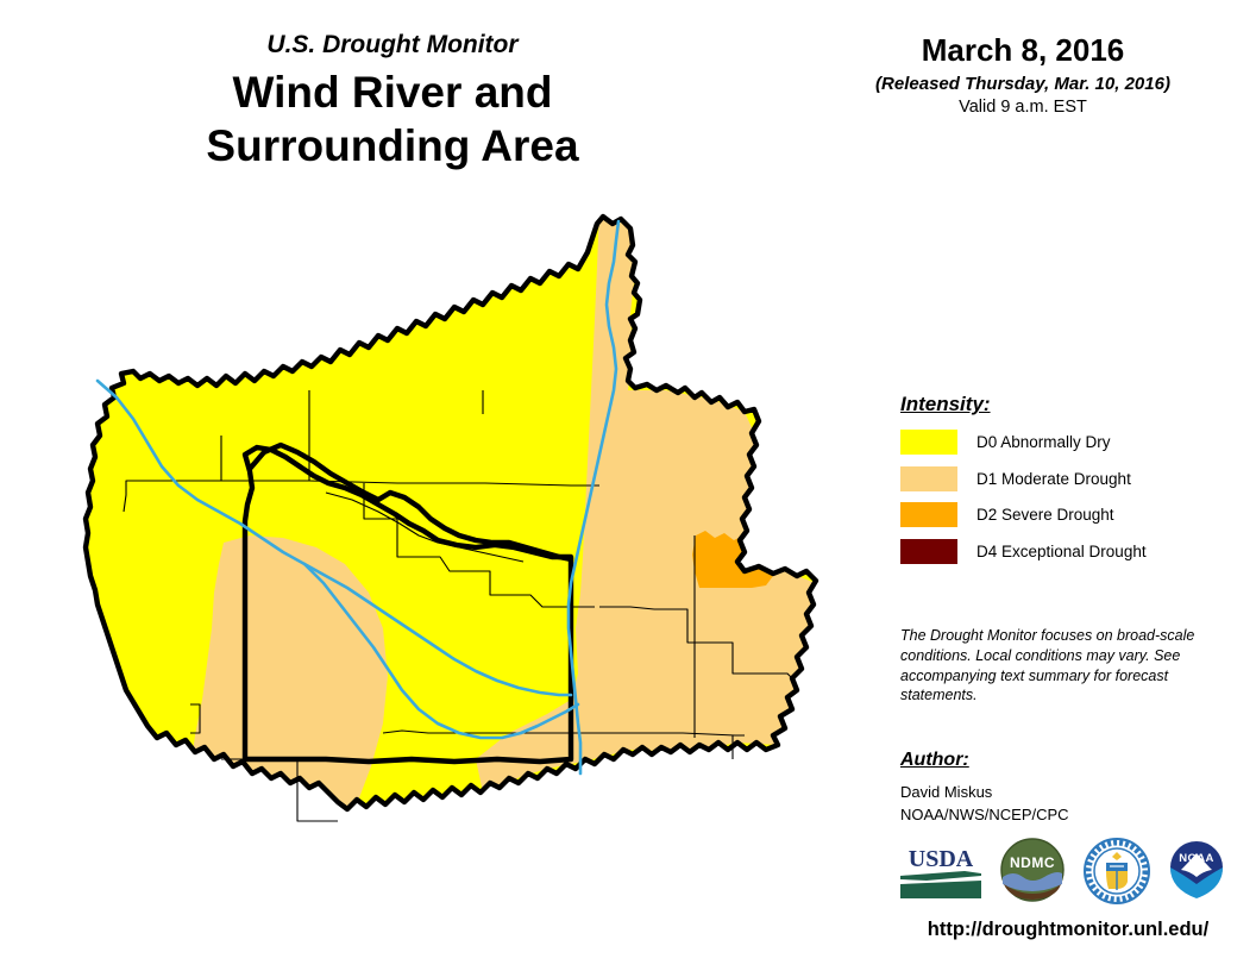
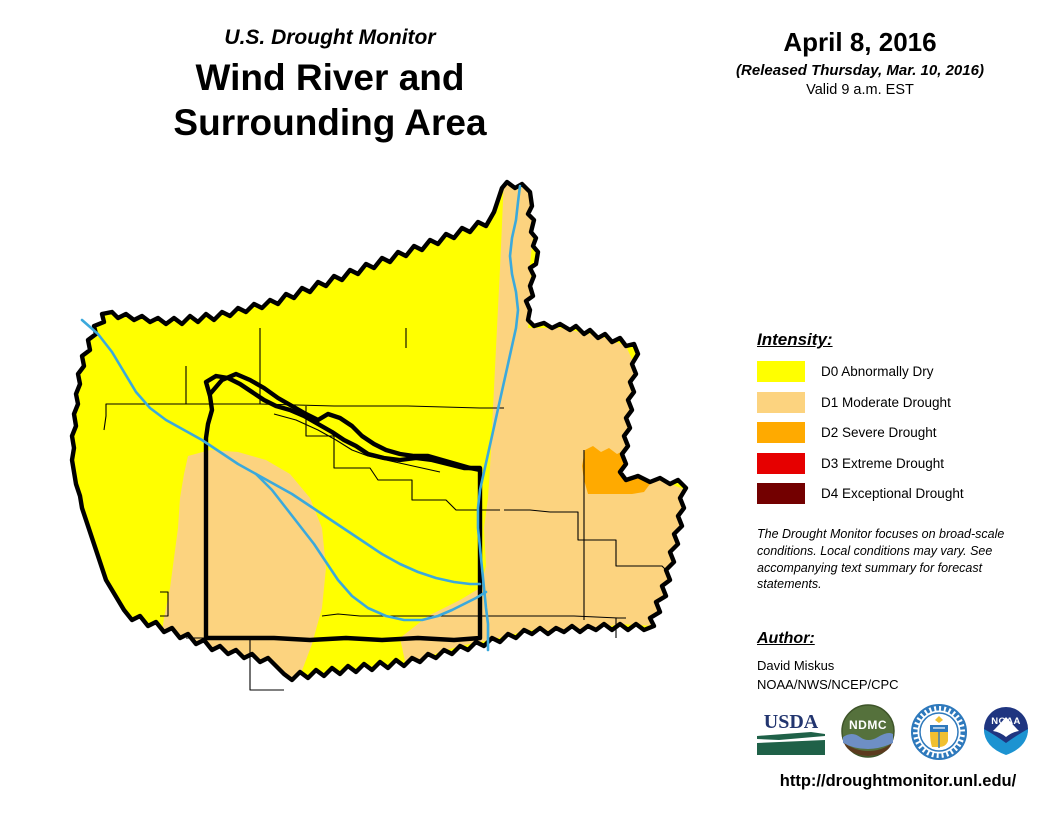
  U.S. Drought Monitor
  Wind River and
  Surrounding Area
- March 8, 2016
+ April 8, 2016
  (Released Thursday, Mar. 10, 2016)
  Valid 9 a.m. EST
  Intensity:
  D0 Abnormally Dry
  D1 Moderate Drought
  D2 Severe Drought
+ D3 Extreme Drought
  D4 Exceptional Drought
  The Drought Monitor focuses on broad-scale conditions. Local conditions may vary. See accompanying text summary for forecast statements.
  Author:
  David Miskus
  NOAA/NWS/NCEP/CPC
  USDA
  NDMC
  NOAA
  http://droughtmonitor.unl.edu/
